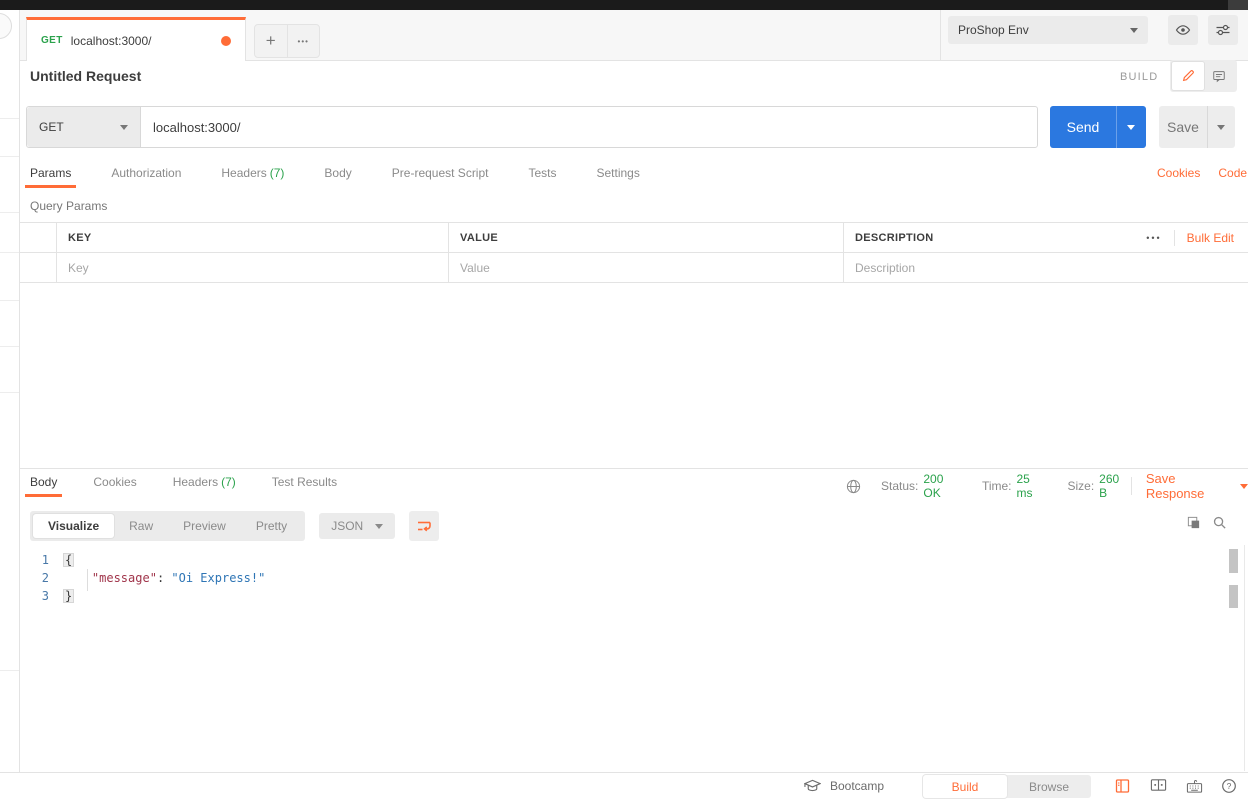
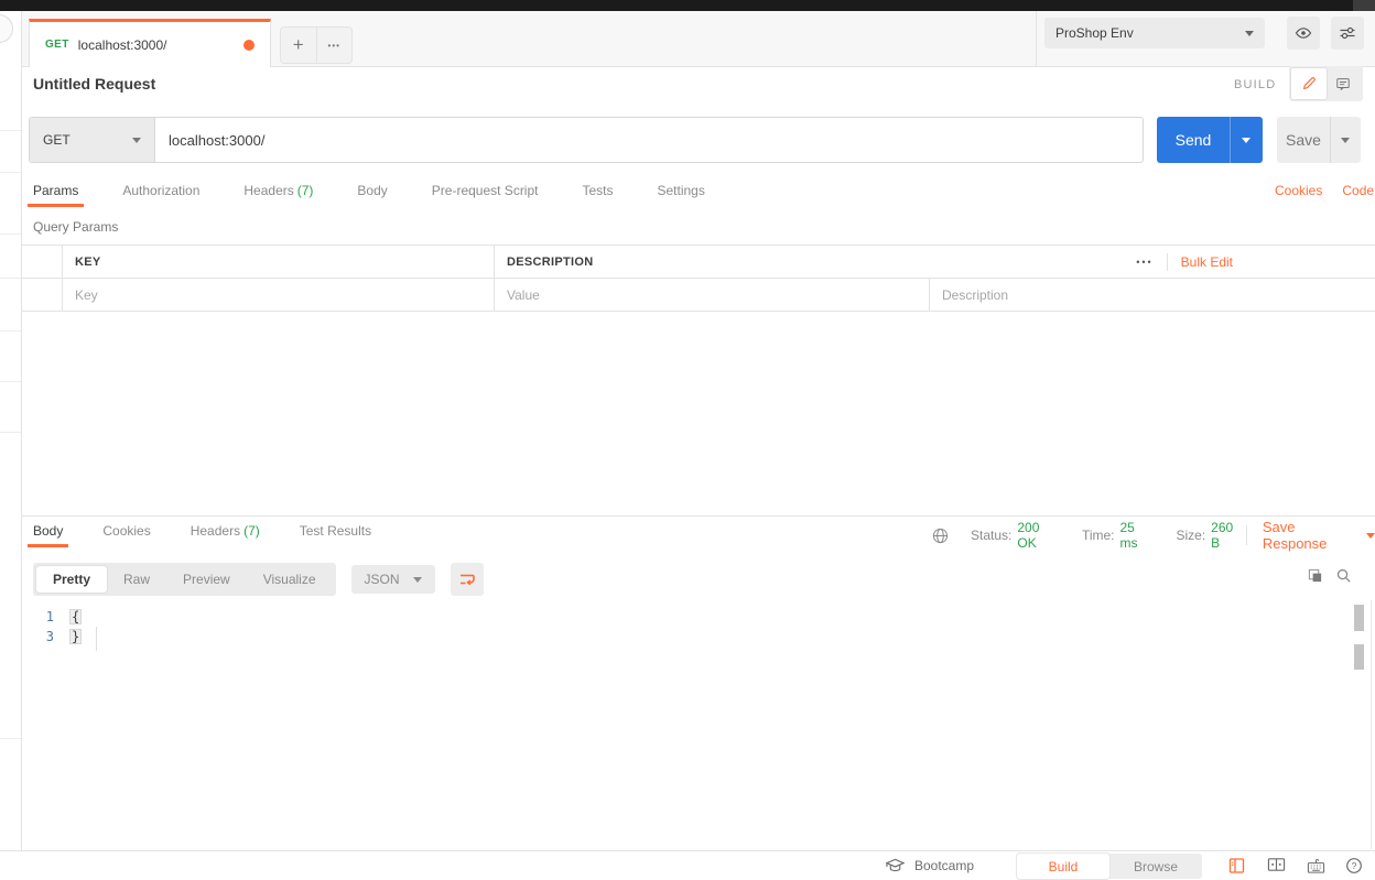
  GET
  localhost:3000/
  +
  •••
  ProShop Env
  Untitled Request
  BUILD
  GET
  localhost:3000/
  Send
  Save
  Params
  Authorization
  Headers (7)
  Body
  Pre-request Script
  Tests
  Settings
  Cookies
  Code
  Query Params
  KEY
- VALUE
  DESCRIPTION
  •••
  Bulk Edit
  Key
  Value
  Description
  Body
  Cookies
  Headers (7)
  Test Results
  Status:
  200 OK
  Time:
  25 ms
  Size:
  260 B
  Save Response
- Visualize
+ Pretty
  Raw
  Preview
- Pretty
+ Visualize
  JSON
  1
  {
- 2
- "message": "Oi Express!"
  3
  }
  Bootcamp
  Build
  Browse
  ?
